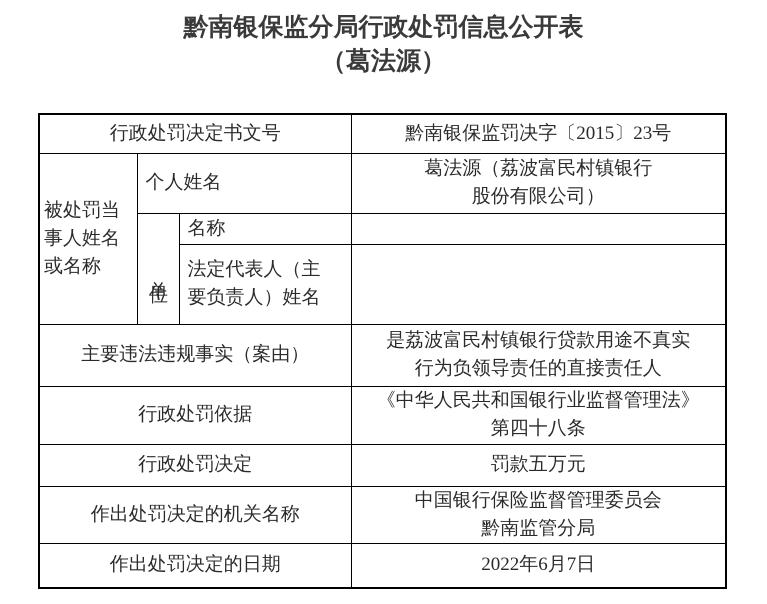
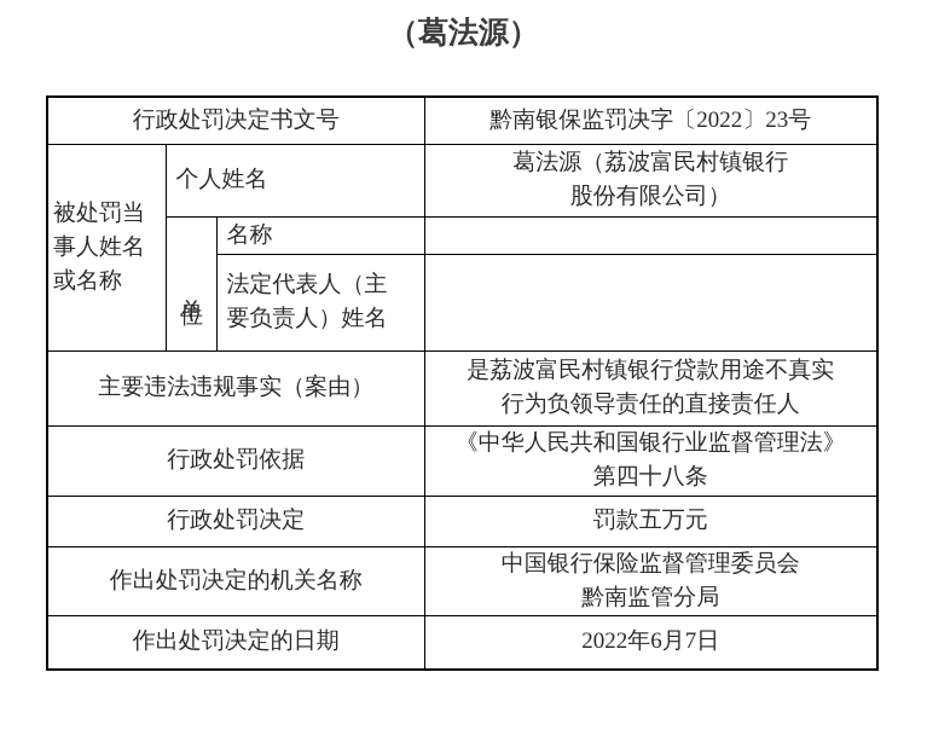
- 黔南银保监分局行政处罚信息公开表
  （葛法源）
- 行政处罚决定书文号	黔南银保监罚决字〔2015〕23号
+ 行政处罚决定书文号	黔南银保监罚决字〔2022〕23号
  被处罚当 事人姓名 或名称	个人姓名	葛法源（荔波富民村镇银行 股份有限公司）
  法定代表人（主 要负责人）姓名
  主要违法违规事实（案由）	是荔波富民村镇银行贷款用途不真实 行为负领导责任的直接责任人
  行政处罚依据	《中华人民共和国银行业监督管理法》 第四十八条
  行政处罚决定	罚款五万元
  作出处罚决定的机关名称	中国银行保险监督管理委员会 黔南监管分局
  作出处罚决定的日期	2022年6月7日
